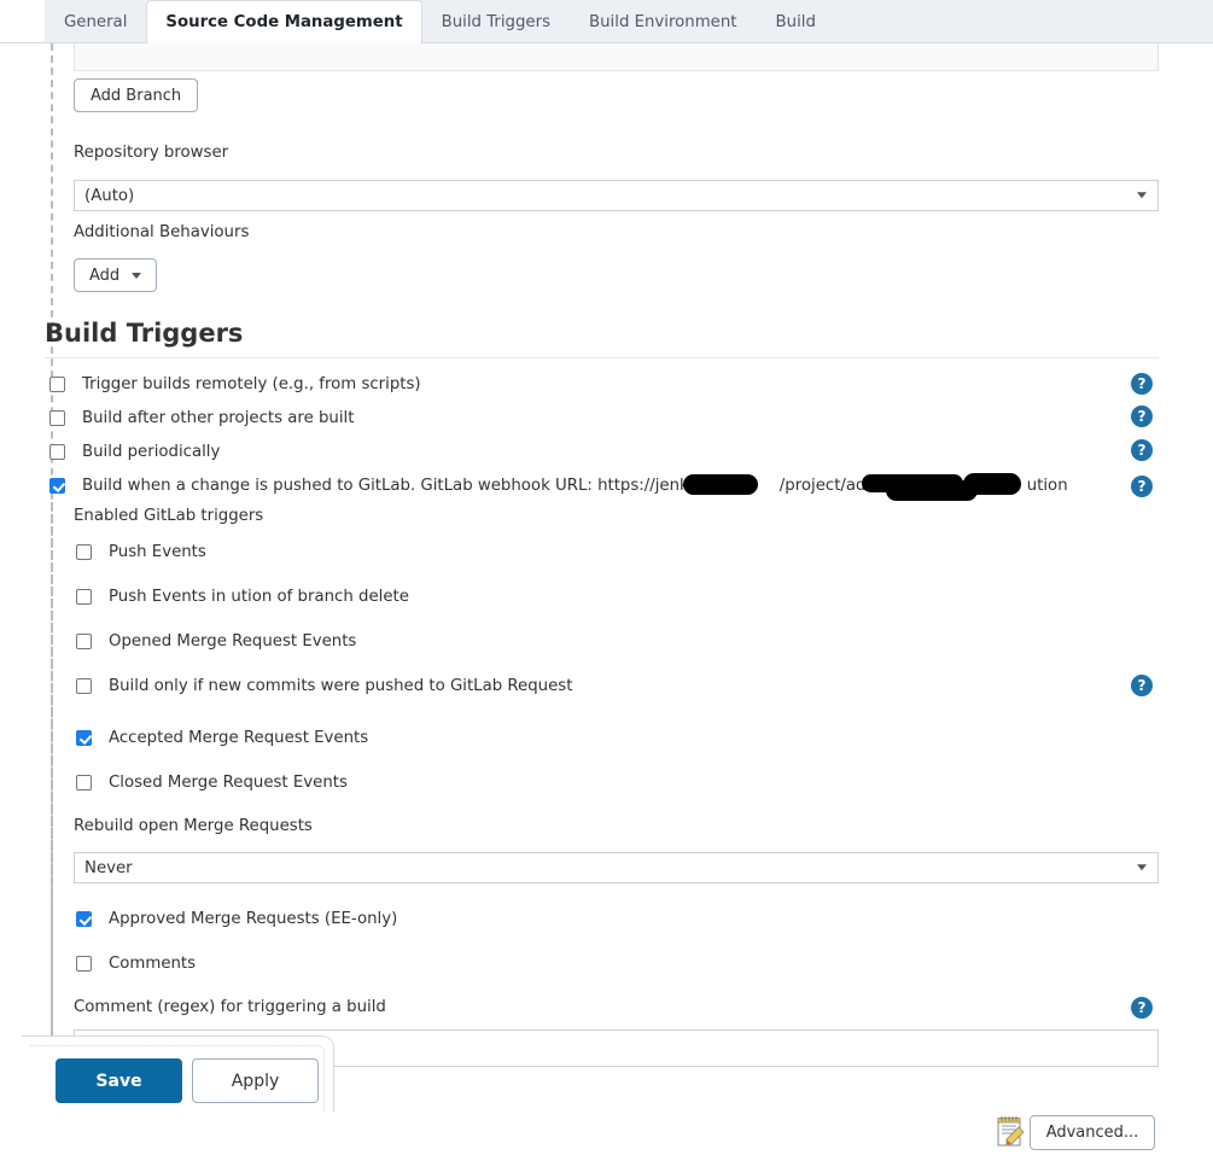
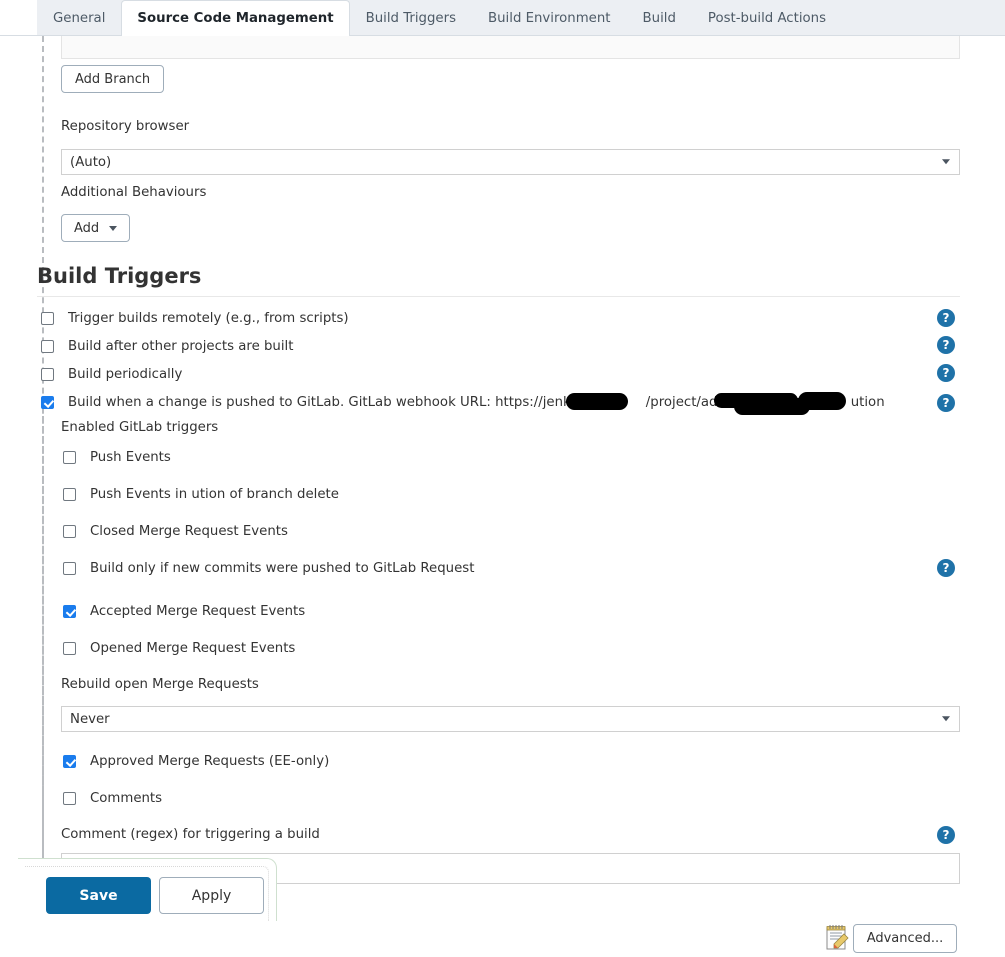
  General
  Source Code Management
  Build Triggers
  Build Environment
  Build
+ Post-build Actions
  Add Branch
  Repository browser
  (Auto)
  Additional Behaviours
  Add
  Build Triggers
  Trigger builds remotely (e.g., from scripts)
  ?
  Build after other projects are built
  ?
  Build periodically
  ?
  Build when a change is pushed to GitLab. GitLab webhook URL: https://jen /project/ad ution
  ?
  Enabled GitLab triggers
  Push Events
  Push Events in ution of branch delete
- Opened Merge Request Events
+ Closed Merge Request Events
  Build only if new commits were pushed to GitLab Request
  ?
  Accepted Merge Request Events
- Closed Merge Request Events
+ Opened Merge Request Events
  Rebuild open Merge Requests
  Never
  Approved Merge Requests (EE-only)
  Comments
  Comment (regex) for triggering a build
  ?
  Save
  Apply
  Advanced...
